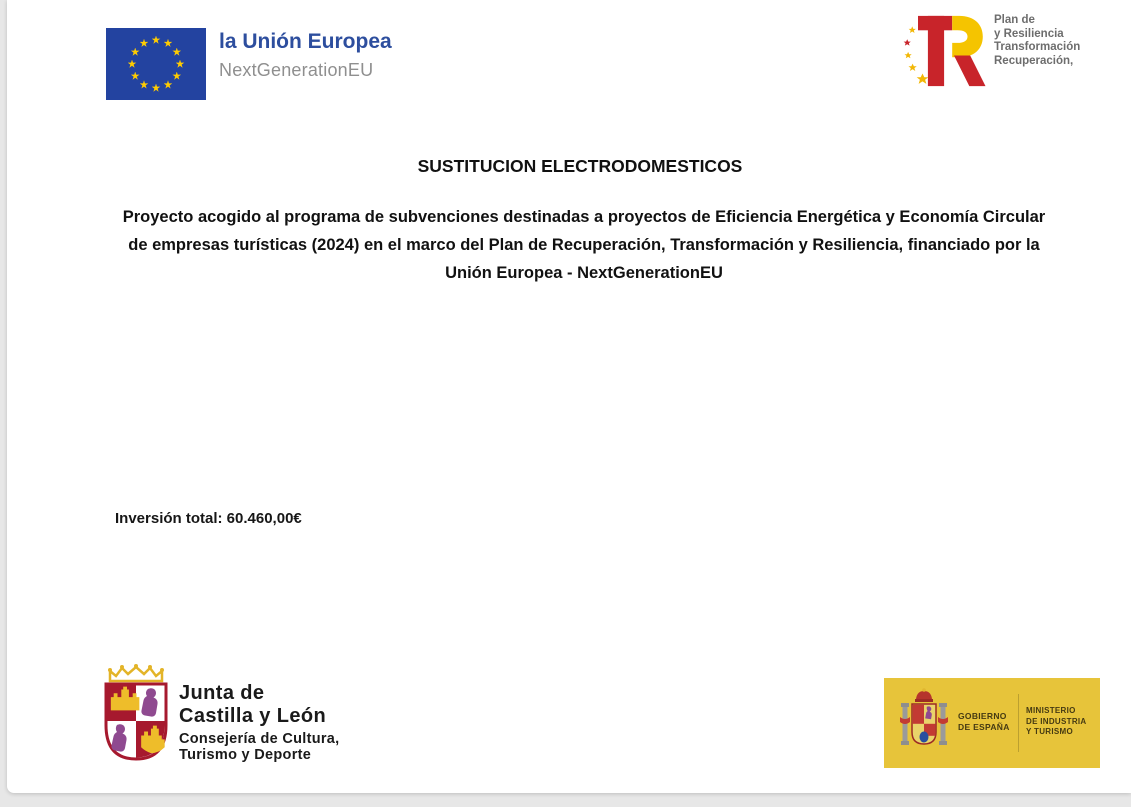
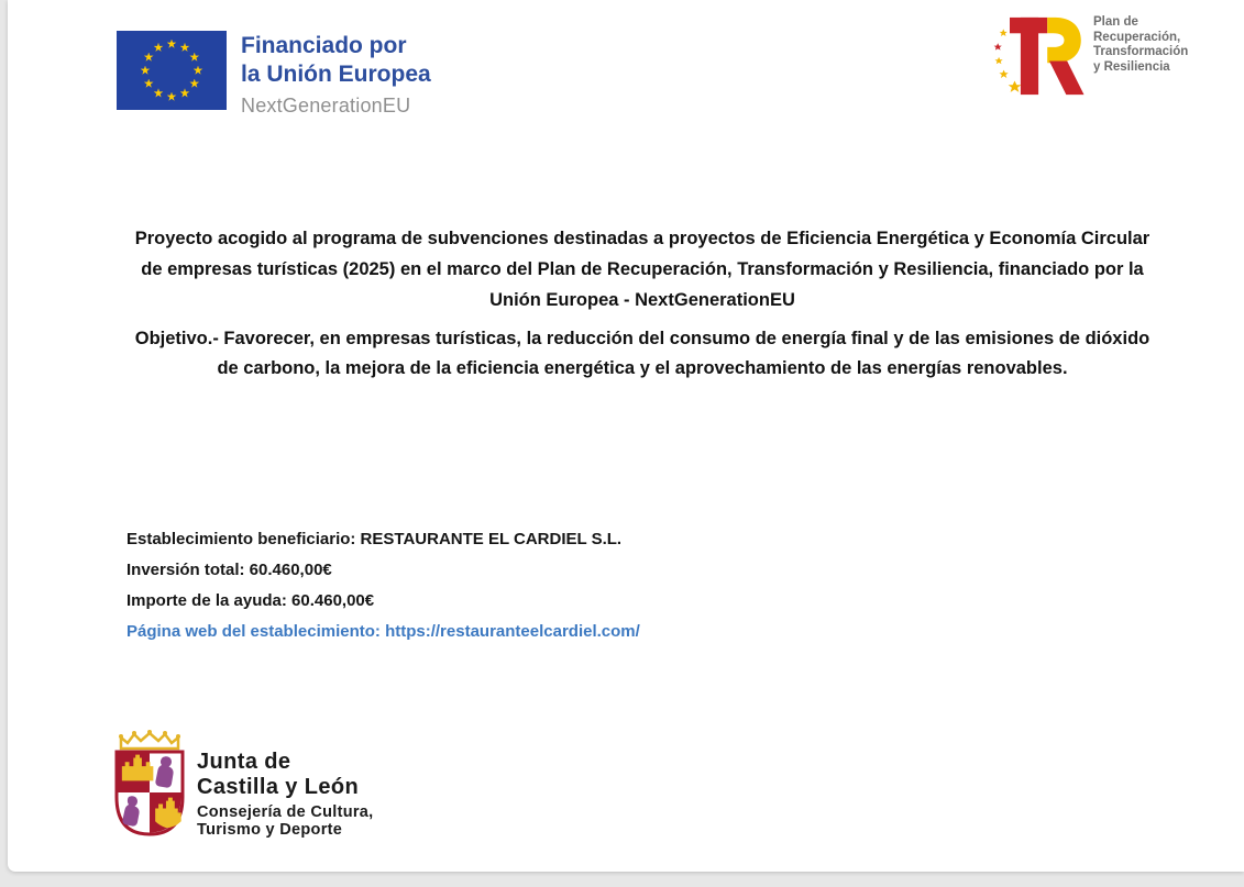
+ Financiado por
  la Unión Europea
  NextGenerationEU
  Plan de
- y Resiliencia
+ Recuperación,
  Transformación
- Recuperación,
+ y Resiliencia
- SUSTITUCION ELECTRODOMESTICOS
- Proyecto acogido al programa de subvenciones destinadas a proyectos de Eficiencia Energética y Economía Circular de empresas turísticas (2024) en el marco del Plan de Recuperación, Transformación y Resiliencia, financiado por la Unión Europea - NextGenerationEU
+ Proyecto acogido al programa de subvenciones destinadas a proyectos de Eficiencia Energética y Economía Circular de empresas turísticas (2025) en el marco del Plan de Recuperación, Transformación y Resiliencia, financiado por la Unión Europea - NextGenerationEU
+ Objetivo.- Favorecer, en empresas turísticas, la reducción del consumo de energía final y de las emisiones de dióxido de carbono, la mejora de la eficiencia energética y el aprovechamiento de las energías renovables.
+ Establecimiento beneficiario: RESTAURANTE EL CARDIEL S.L.
  Inversión total: 60.460,00€
+ Importe de la ayuda: 60.460,00€
+ Página web del establecimiento: https://restauranteelcardiel.com/
  Junta de
  Castilla y León
  Consejería de Cultura,
  Turismo y Deporte
- GOBIERNO
- DE ESPAÑA
- MINISTERIO
- DE INDUSTRIA
- Y TURISMO
